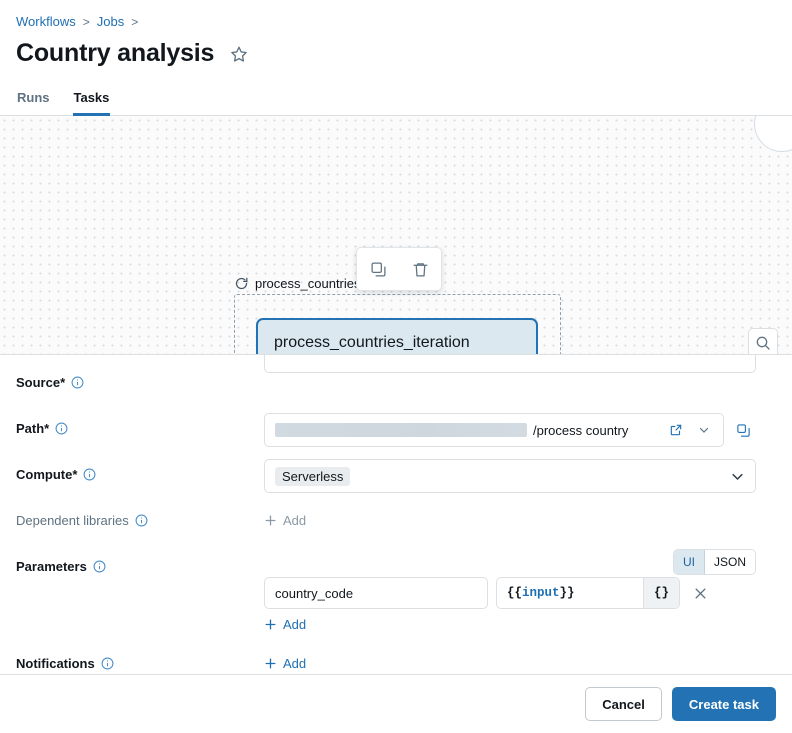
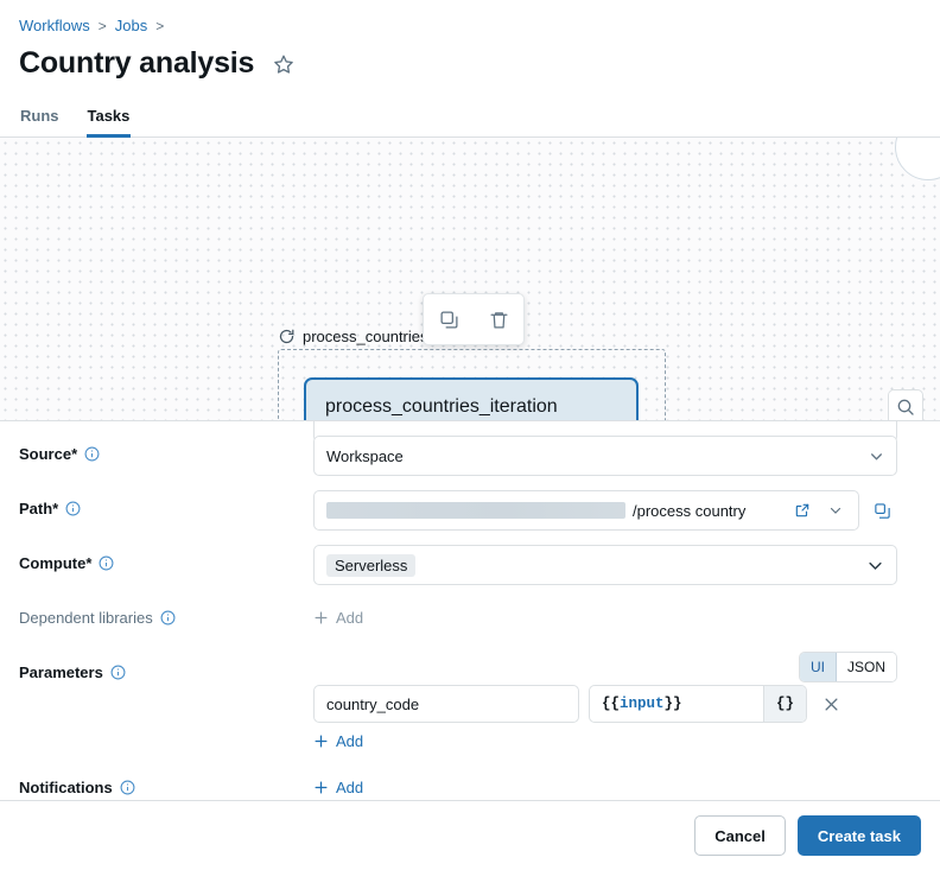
  Workflows
  >
  Jobs
  >
  Country analysis
  Runs
  Tasks
  process_countrie
  process_countries_iteration
  Source*
+ Workspace
  Path*
  /process country
  Compute*
  Serverless
  Dependent libraries
  Add
  Parameters
  UI
  JSON
  country_code
  {{
  input
  }}
  {}
  Add
  Notifications
  Add
  Cancel
  Create task
